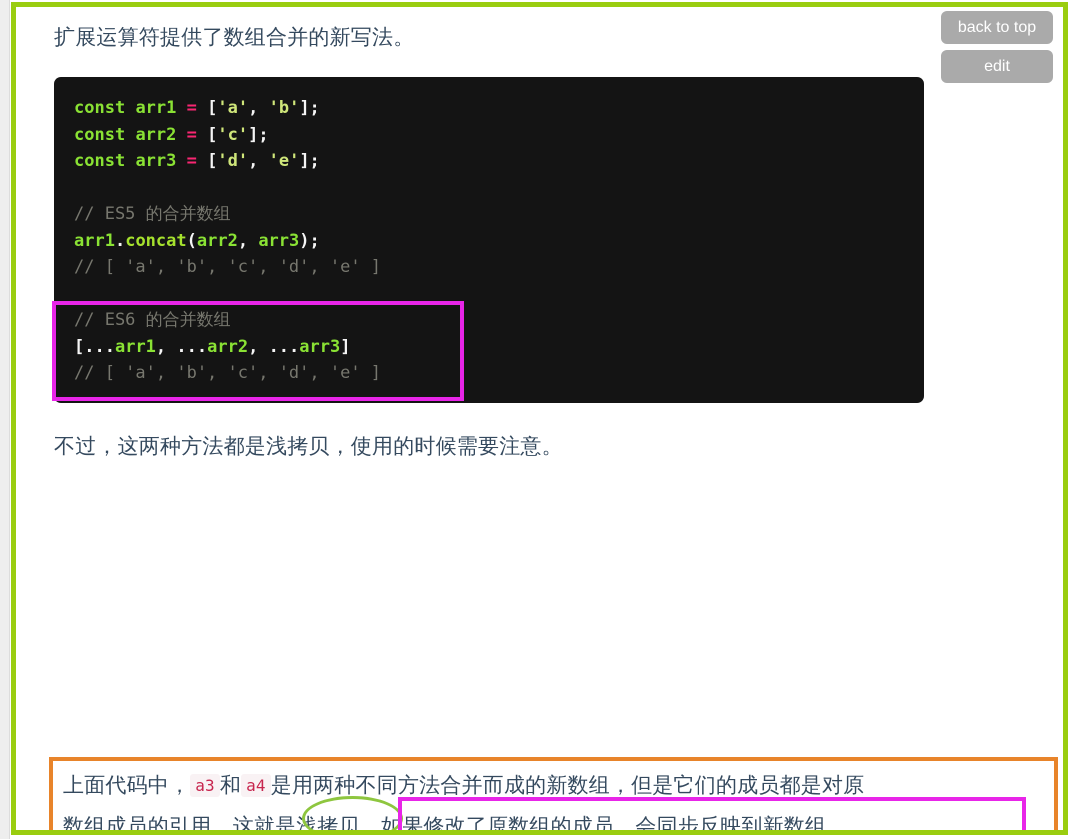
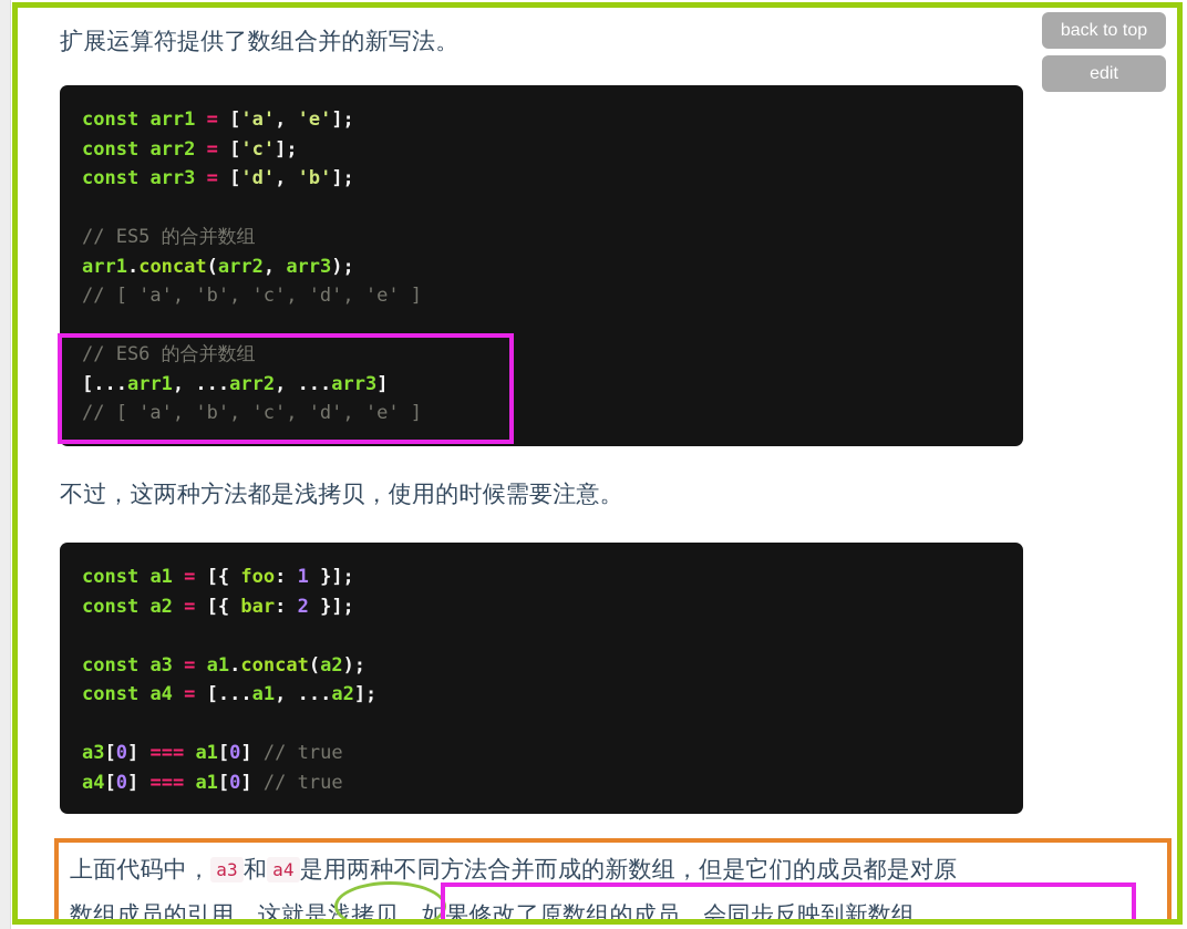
  扩展运算符提供了数组合并的新写法。
- const arr1 = ['a', 'b'];
+ const arr1 = ['a', 'e'];
  const arr2 = ['c'];
- const arr3 = ['d', 'e'];
+ const arr3 = ['d', 'b'];
  // ES5 的合并数组
  arr1.concat(arr2, arr3);
  // [ 'a', 'b', 'c', 'd', 'e' ]
  // ES6 的合并数组
  [...arr1, ...arr2, ...arr3]
  // [ 'a', 'b', 'c', 'd', 'e' ]
  不过，这两种方法都是浅拷贝，使用的时候需要注意。
+ const a1 = [{ foo: 1 }];
+ const a2 = [{ bar: 2 }];
+ const a3 = a1.concat(a2);
+ const a4 = [...a1, ...a2];
+ a3[0] === a1[0] // true
+ a4[0] === a1[0] // true
  上面代码中， a3 和 a4 是用两种不同方法合并而成的新数组，但是它们的成员都是对原
  数组成员的引用，这就是浅拷贝。如果修改了原数组的成员，会同步反映到新数组。
  back to top
  edit
